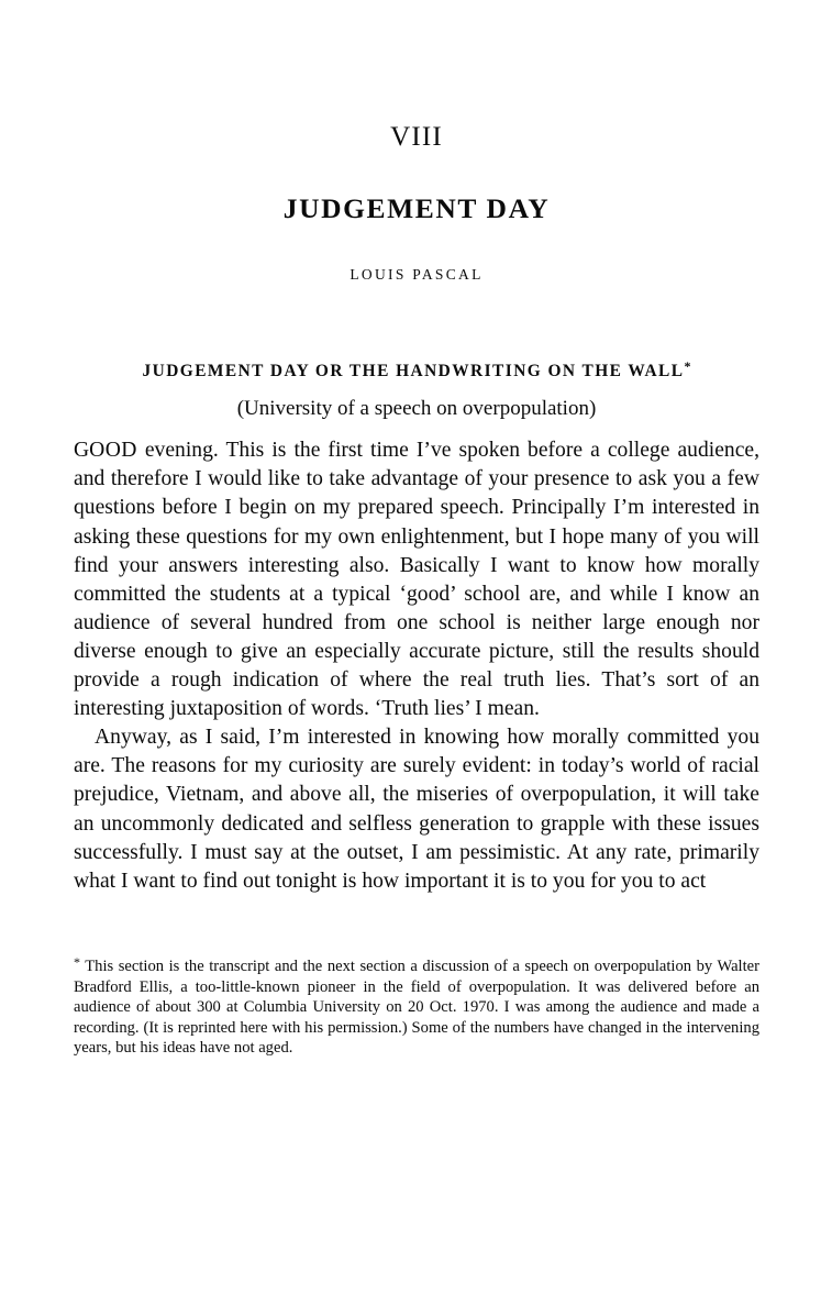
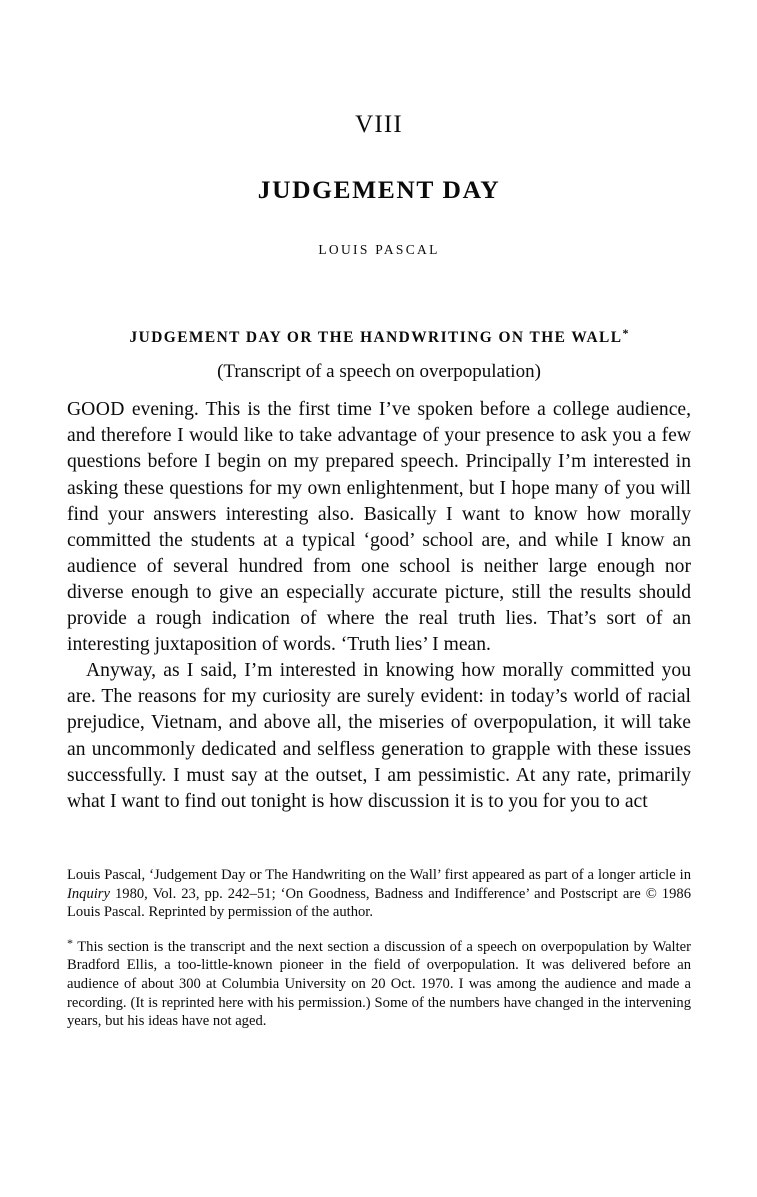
  VIII
  JUDGEMENT DAY
  LOUIS PASCAL
  JUDGEMENT DAY OR THE HANDWRITING ON THE WALL*
- (University of a speech on overpopulation)
+ (Transcript of a speech on overpopulation)
  GOOD evening. This is the first time I’ve spoken before a college audience, and therefore I would like to take advantage of your presence to ask you a few questions before I begin on my prepared speech. Principally I’m interested in asking these questions for my own enlightenment, but I hope many of you will find your answers interesting also. Basically I want to know how morally committed the students at a typical ‘good’ school are, and while I know an audience of several hundred from one school is neither large enough nor diverse enough to give an especially accurate picture, still the results should provide a rough indication of where the real truth lies. That’s sort of an interesting juxtaposition of words. ‘Truth lies’ I mean.
- Anyway, as I said, I’m interested in knowing how morally committed you are. The reasons for my curiosity are surely evident: in today’s world of racial prejudice, Vietnam, and above all, the miseries of overpopulation, it will take an uncommonly dedicated and selfless generation to grapple with these issues successfully. I must say at the outset, I am pessimistic. At any rate, primarily what I want to find out tonight is how important it is to you for you to act
+ Anyway, as I said, I’m interested in knowing how morally committed you are. The reasons for my curiosity are surely evident: in today’s world of racial prejudice, Vietnam, and above all, the miseries of overpopulation, it will take an uncommonly dedicated and selfless generation to grapple with these issues successfully. I must say at the outset, I am pessimistic. At any rate, primarily what I want to find out tonight is how discussion it is to you for you to act
+ Louis Pascal, ‘Judgement Day or The Handwriting on the Wall’ first appeared as part of a longer article in Inquiry 1980, Vol. 23, pp. 242–51; ‘On Goodness, Badness and Indifference’ and Postscript are © 1986 Louis Pascal. Reprinted by permission of the author.
  * This section is the transcript and the next section a discussion of a speech on overpopulation by Walter Bradford Ellis, a too-little-known pioneer in the field of overpopulation. It was delivered before an audience of about 300 at Columbia University on 20 Oct. 1970. I was among the audience and made a recording. (It is reprinted here with his permission.) Some of the numbers have changed in the intervening years, but his ideas have not aged.
